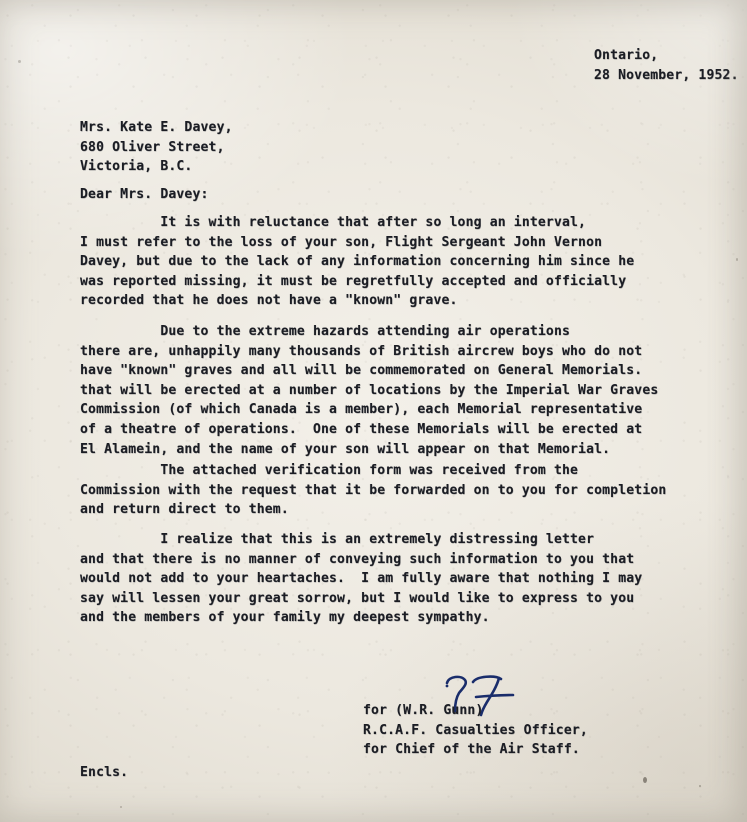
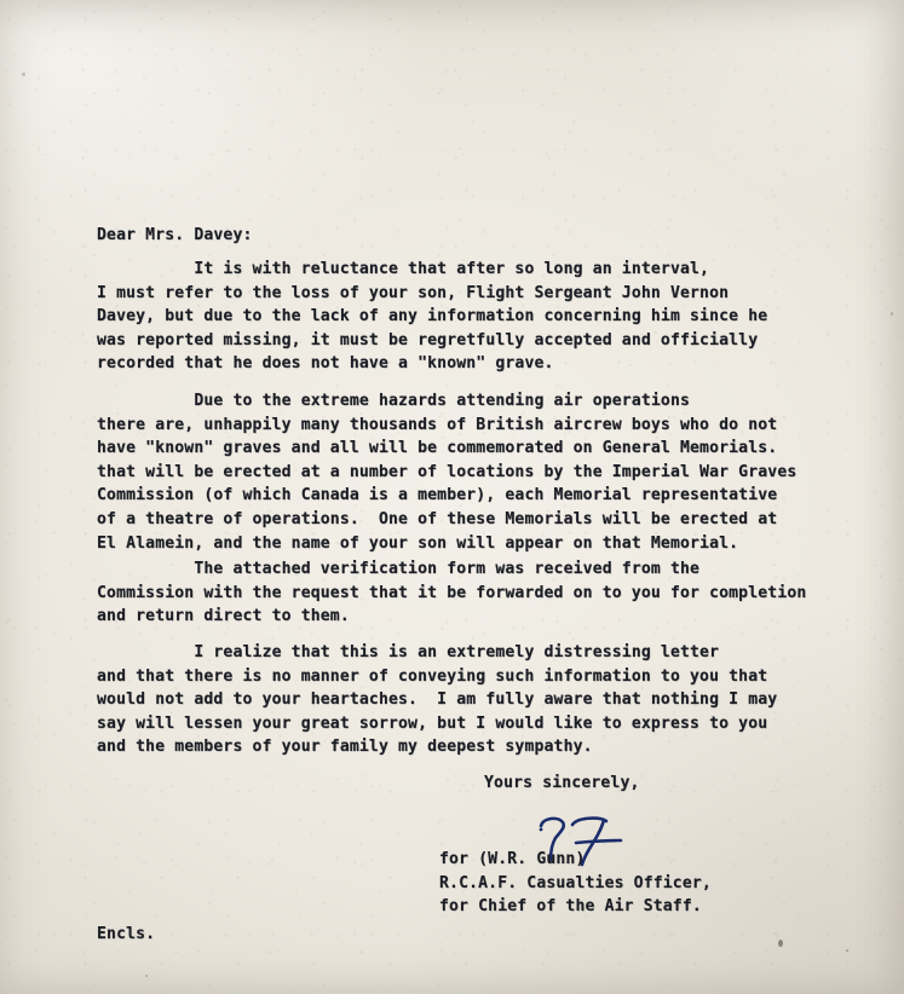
- Ontario,
- 28 November, 1952.
- Mrs. Kate E. Davey,
- 680 Oliver Street,
- Victoria, B.C.
  Dear Mrs. Davey:
  It is with reluctance that after so long an interval,
  I must refer to the loss of your son, Flight Sergeant John Vernon
  Davey, but due to the lack of any information concerning him since he
  was reported missing, it must be regretfully accepted and officially
  recorded that he does not have a "known" grave.
  Due to the extreme hazards attending air operations
  there are, unhappily many thousands of British aircrew boys who do not
  have "known" graves and all will be commemorated on General Memorials.
  that will be erected at a number of locations by the Imperial War Graves
  Commission (of which Canada is a member), each Memorial representative
  of a theatre of operations. One of these Memorials will be erected at
  El Alamein, and the name of your son will appear on that Memorial.
  The attached verification form was received from the
  Commission with the request that it be forwarded on to you for completion
  and return direct to them.
  I realize that this is an extremely distressing letter
  and that there is no manner of conveying such information to you that
  would not add to your heartaches. I am fully aware that nothing I may
  say will lessen your great sorrow, but I would like to express to you
  and the members of your family my deepest sympathy.
+ Yours sincerely,
  for (W.R. Gunn)
  R.C.A.F. Casualties Officer,
  for Chief of the Air Staff.
  Encls.
